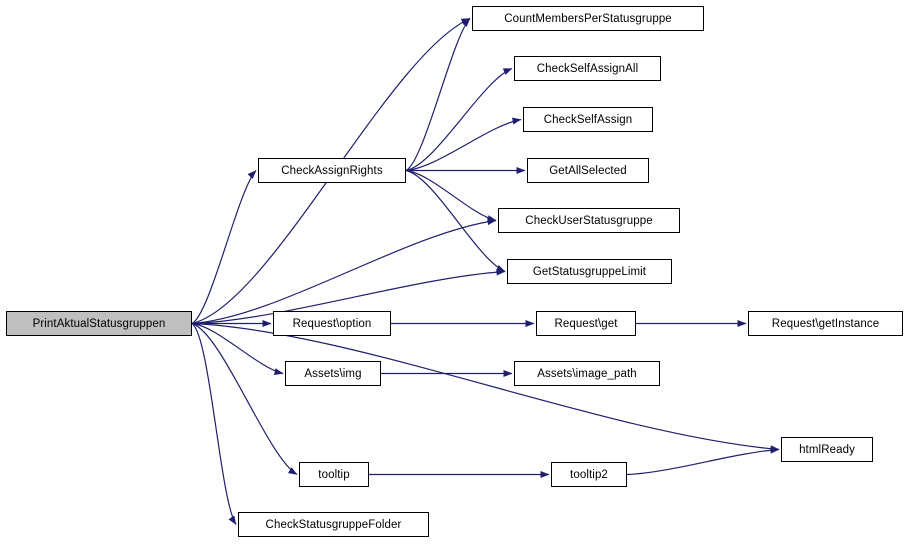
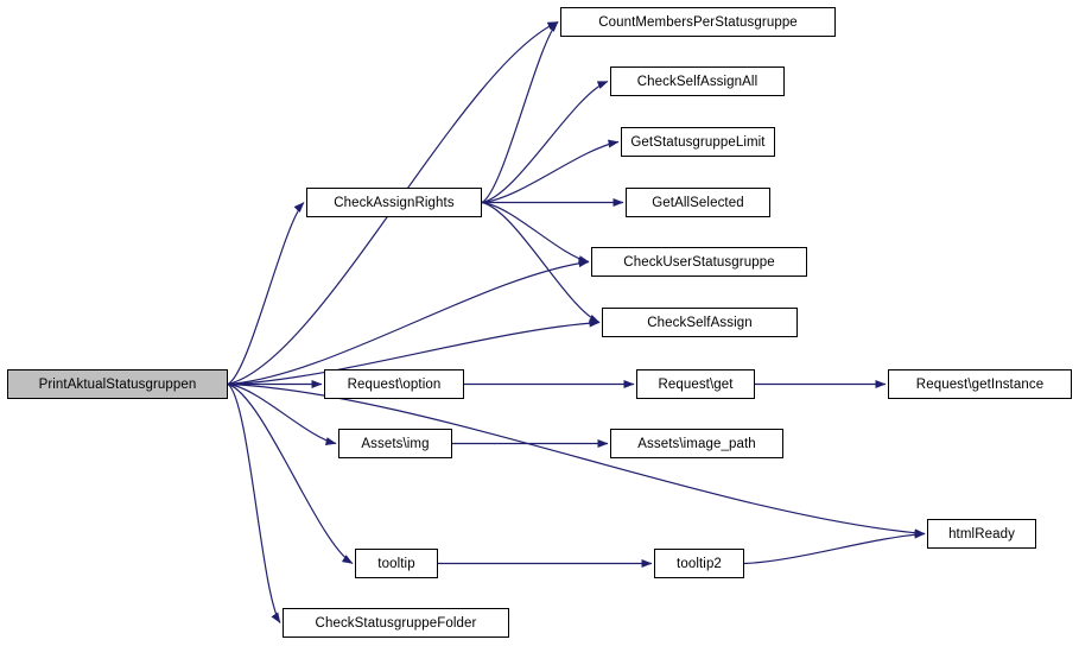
  PrintAktualStatusgruppen
  CheckAssignRights
  CountMembersPerStatusgruppe
  CheckSelfAssignAll
- CheckSelfAssign
+ GetStatusgruppeLimit
  GetAllSelected
  CheckUserStatusgruppe
- GetStatusgruppeLimit
+ CheckSelfAssign
  Request\option
  Request\get
  Request\getInstance
  Assets\img
  Assets\image_path
  htmlReady
  tooltip
  tooltip2
  CheckStatusgruppeFolder
